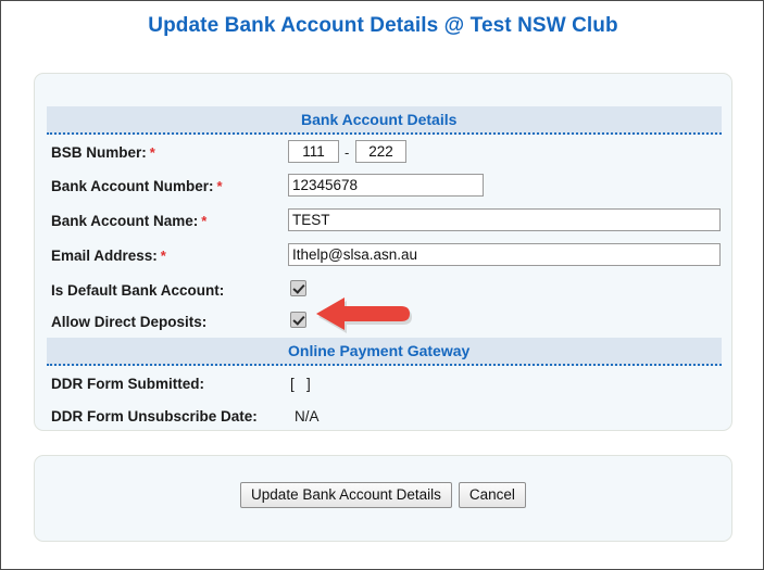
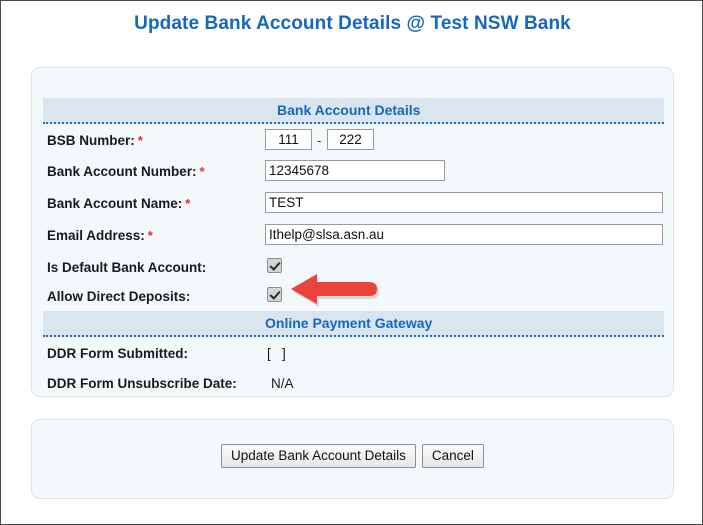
- Update Bank Account Details @ Test NSW Club
+ Update Bank Account Details @ Test NSW Bank
  Bank Account Details
  BSB Number: *
  111
  -
  222
  Bank Account Number: *
  12345678
  Bank Account Name: *
  TEST
  Email Address: *
  Ithelp@slsa.asn.au
  Is Default Bank Account:
  Allow Direct Deposits:
  Online Payment Gateway
  DDR Form Submitted:
  [ ]
  DDR Form Unsubscribe Date:
  N/A
  Update Bank Account Details Cancel
